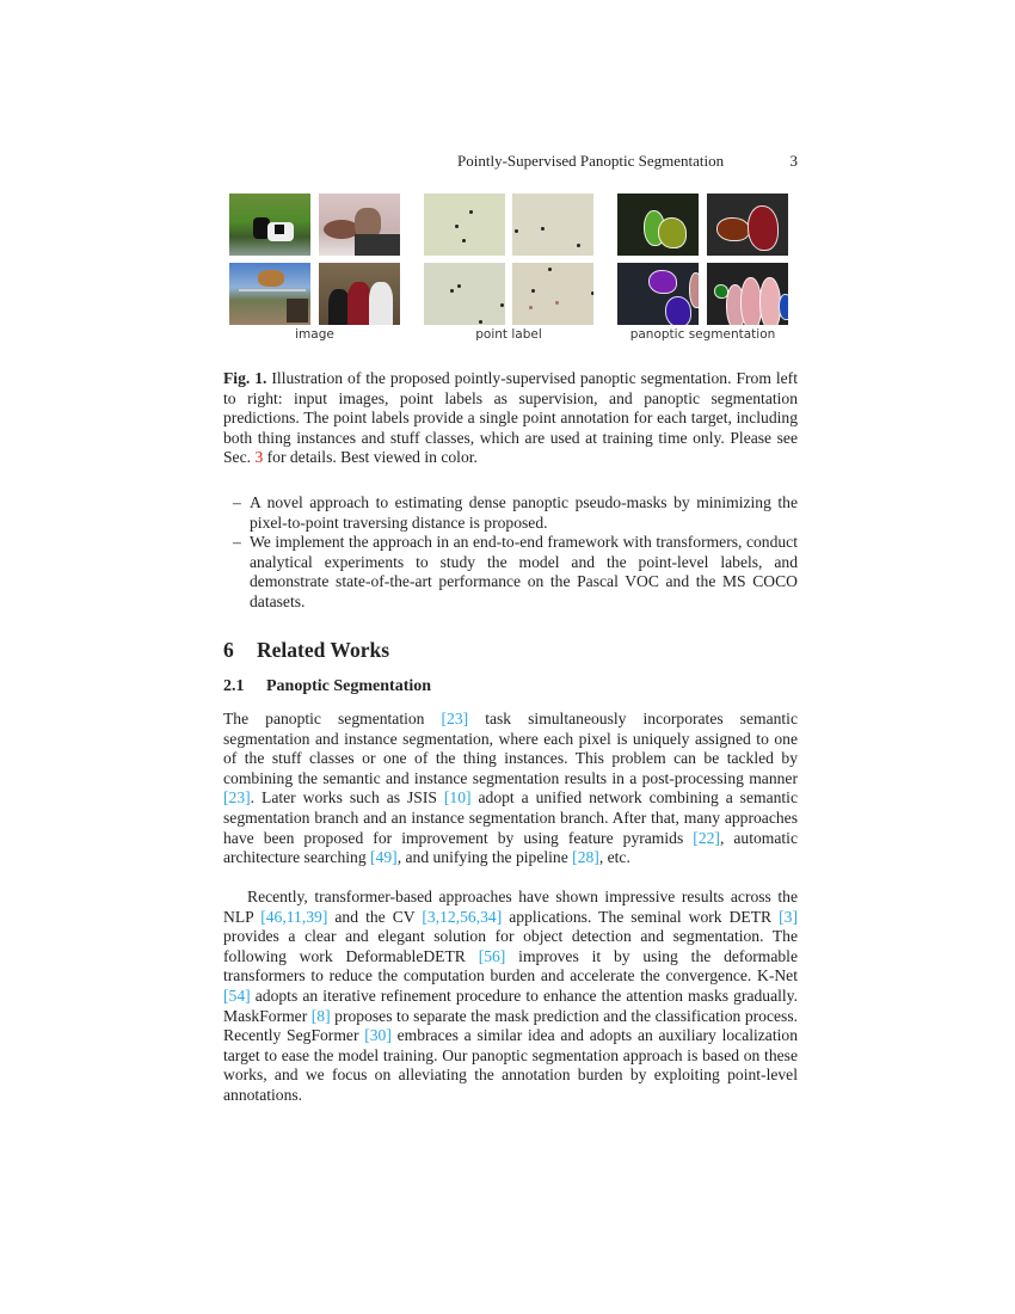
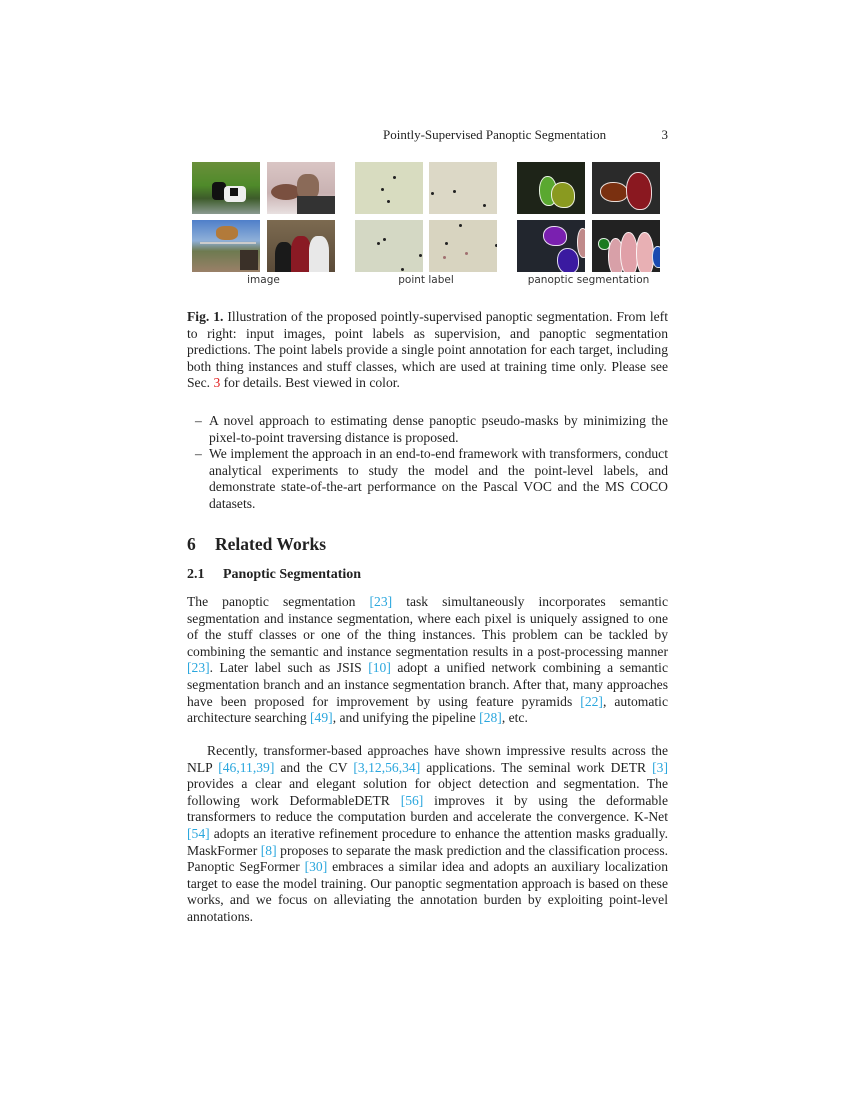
  Pointly-Supervised Panoptic Segmentation
  3
  image
  point label
  panoptic segmentation
  Fig. 1. Illustration of the proposed pointly-supervised panoptic segmentation. From left to right: input images, point labels as supervision, and panoptic segmentation predictions. The point labels provide a single point annotation for each target, including both thing instances and stuff classes, which are used at training time only. Please see Sec. 3 for details. Best viewed in color.
  –
  A novel approach to estimating dense panoptic pseudo-masks by minimizing the pixel-to-point traversing distance is proposed.
  –
  We implement the approach in an end-to-end framework with transformers, conduct analytical experiments to study the model and the point-level labels, and demonstrate state-of-the-art performance on the Pascal VOC and the MS COCO datasets.
  6 Related Works
  2.1 Panoptic Segmentation
- The panoptic segmentation [23] task simultaneously incorporates semantic segmentation and instance segmentation, where each pixel is uniquely assigned to one of the stuff classes or one of the thing instances. This problem can be tackled by combining the semantic and instance segmentation results in a post-processing manner [23]. Later works such as JSIS [10] adopt a unified network combining a semantic segmentation branch and an instance segmentation branch. After that, many approaches have been proposed for improvement by using feature pyramids [22], automatic architecture searching [49], and unifying the pipeline [28], etc.
+ The panoptic segmentation [23] task simultaneously incorporates semantic segmentation and instance segmentation, where each pixel is uniquely assigned to one of the stuff classes or one of the thing instances. This problem can be tackled by combining the semantic and instance segmentation results in a post-processing manner [23]. Later label such as JSIS [10] adopt a unified network combining a semantic segmentation branch and an instance segmentation branch. After that, many approaches have been proposed for improvement by using feature pyramids [22], automatic architecture searching [49], and unifying the pipeline [28], etc.
- Recently, transformer-based approaches have shown impressive results across the NLP [46,11,39] and the CV [3,12,56,34] applications. The seminal work DETR [3] provides a clear and elegant solution for object detection and segmentation. The following work DeformableDETR [56] improves it by using the deformable transformers to reduce the computation burden and accelerate the convergence. K-Net [54] adopts an iterative refinement procedure to enhance the attention masks gradually. MaskFormer [8] proposes to separate the mask prediction and the classification process. Recently SegFormer [30] embraces a similar idea and adopts an auxiliary localization target to ease the model training. Our panoptic segmentation approach is based on these works, and we focus on alleviating the annotation burden by exploiting point-level annotations.
+ Recently, transformer-based approaches have shown impressive results across the NLP [46,11,39] and the CV [3,12,56,34] applications. The seminal work DETR [3] provides a clear and elegant solution for object detection and segmentation. The following work DeformableDETR [56] improves it by using the deformable transformers to reduce the computation burden and accelerate the convergence. K-Net [54] adopts an iterative refinement procedure to enhance the attention masks gradually. MaskFormer [8] proposes to separate the mask prediction and the classification process. Panoptic SegFormer [30] embraces a similar idea and adopts an auxiliary localization target to ease the model training. Our panoptic segmentation approach is based on these works, and we focus on alleviating the annotation burden by exploiting point-level annotations.
